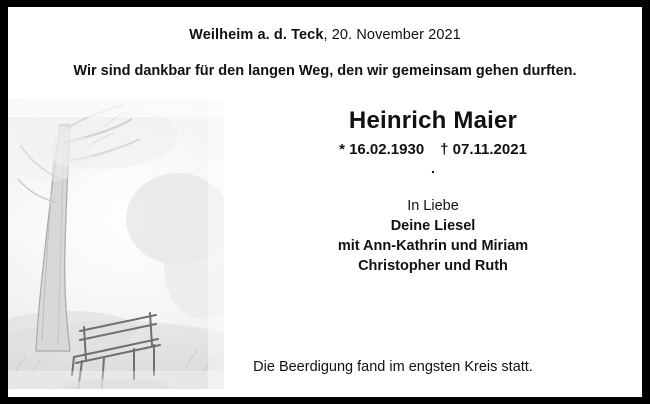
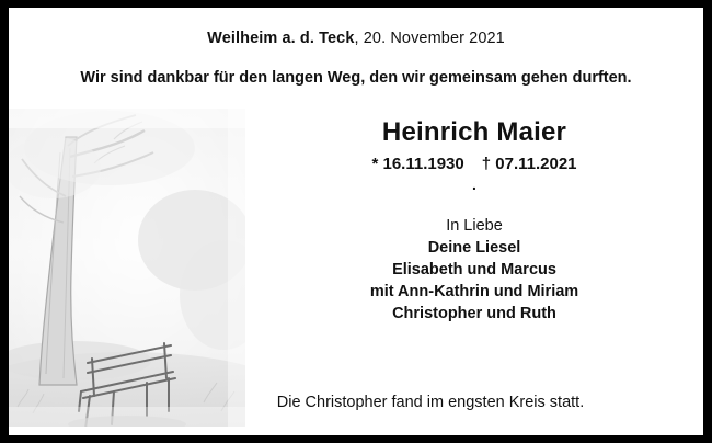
  Weilheim a. d. Teck, 20. November 2021
  Wir sind dankbar für den langen Weg, den wir gemeinsam gehen durften.
  Heinrich Maier
- * 16.02.1930 † 07.11.2021
+ * 16.11.1930 † 07.11.2021
  .
  In Liebe
  Deine Liesel
+ Elisabeth und Marcus
  mit Ann-Kathrin und Miriam
  Christopher und Ruth
- Die Beerdigung fand im engsten Kreis statt.
+ Die Christopher fand im engsten Kreis statt.
